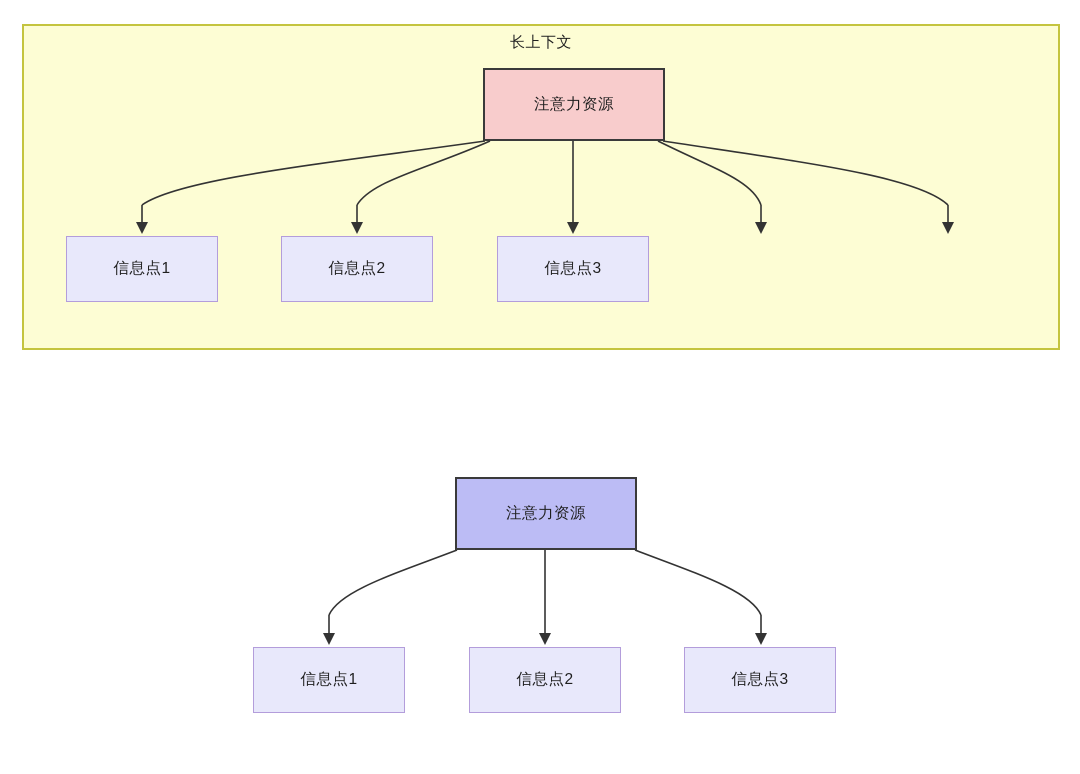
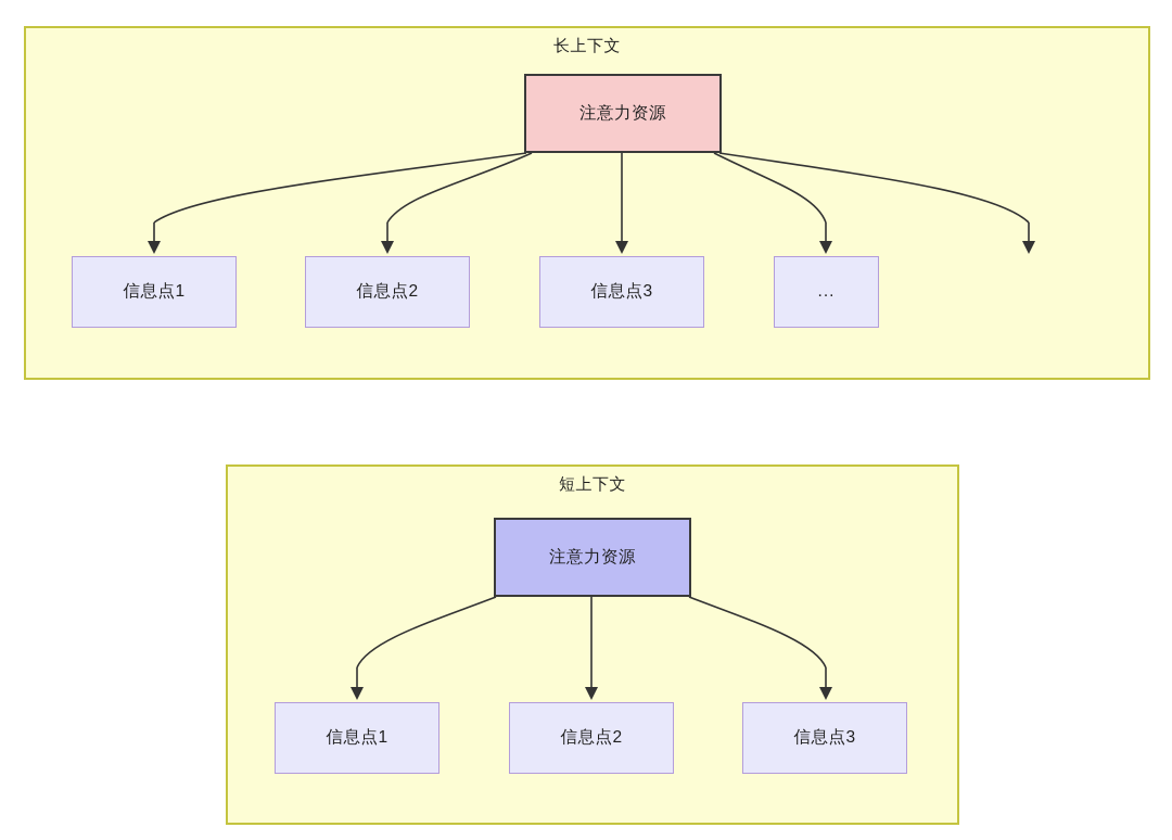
  长上下文
  注意力资源
  信息点1
  信息点2
  信息点3
+ ...
+ 短上下文
  注意力资源
  信息点1
  信息点2
  信息点3
